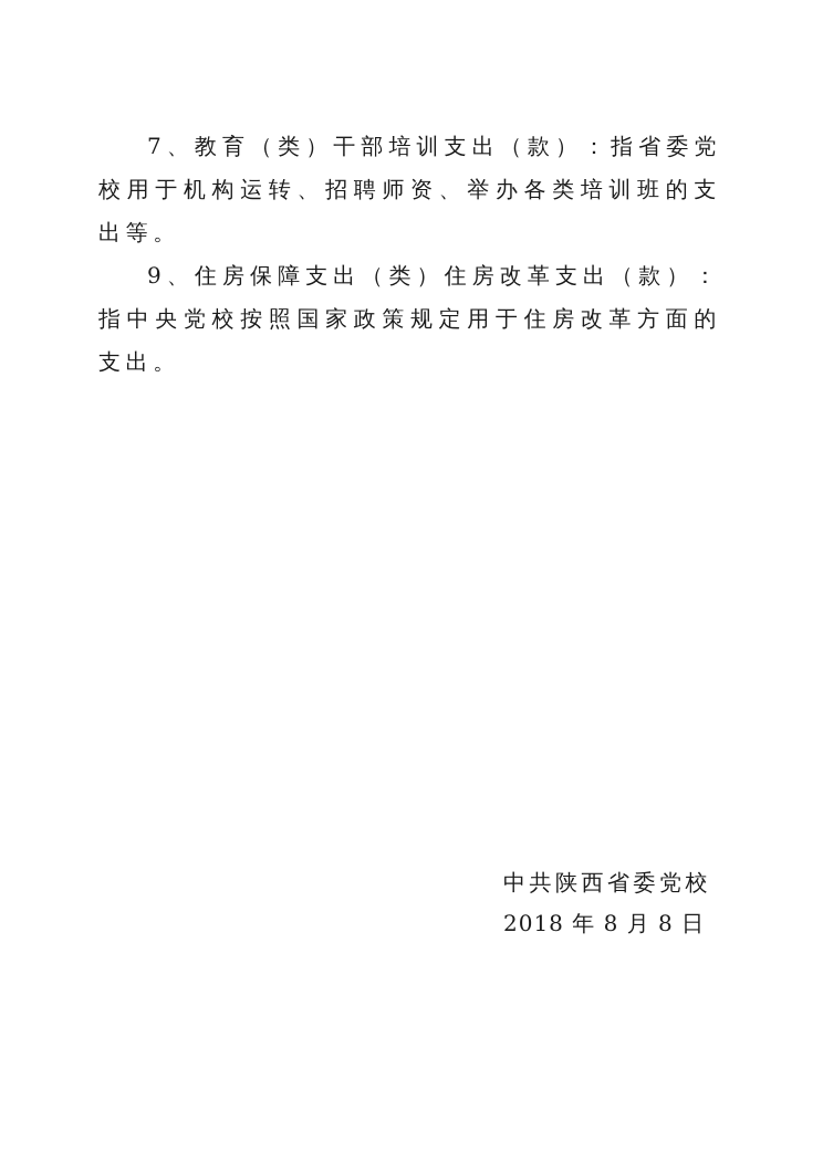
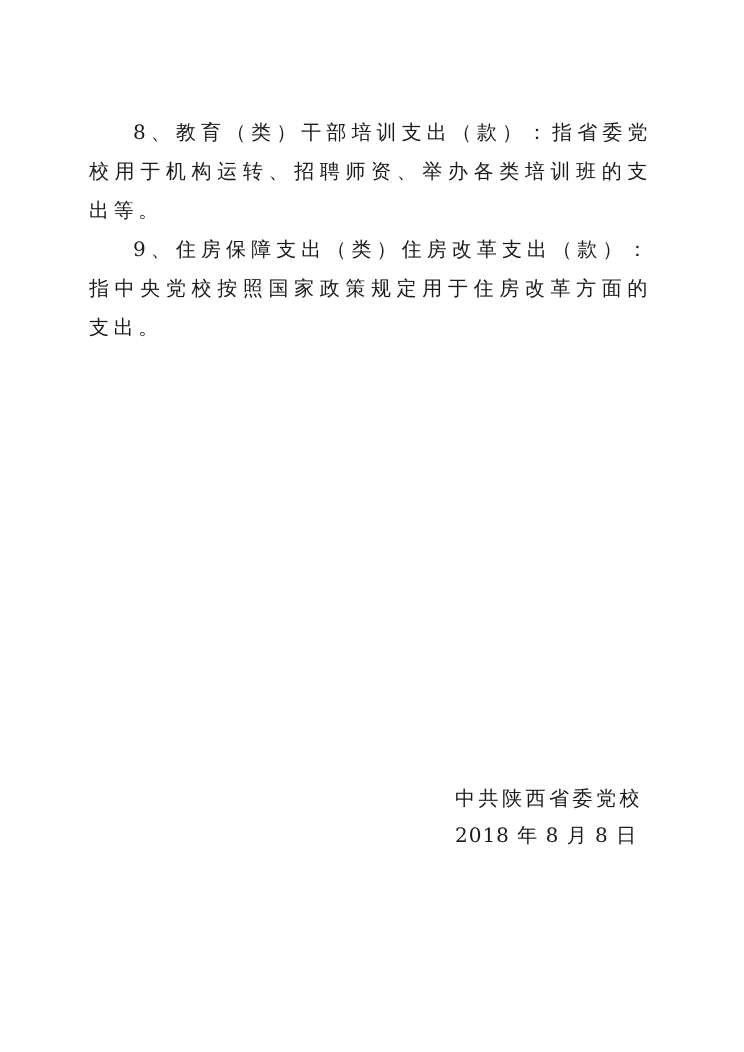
- 7、教育（类）干部培训支出（款）：指省委党校用于机构运转、招聘师资、举办各类培训班的支出等。
+ 8、教育（类）干部培训支出（款）：指省委党校用于机构运转、招聘师资、举办各类培训班的支出等。
  9、住房保障支出（类）住房改革支出（款）：指中央党校按照国家政策规定用于住房改革方面的支出。
  中共陕西省委党校
  2018 年 8 月 8 日
